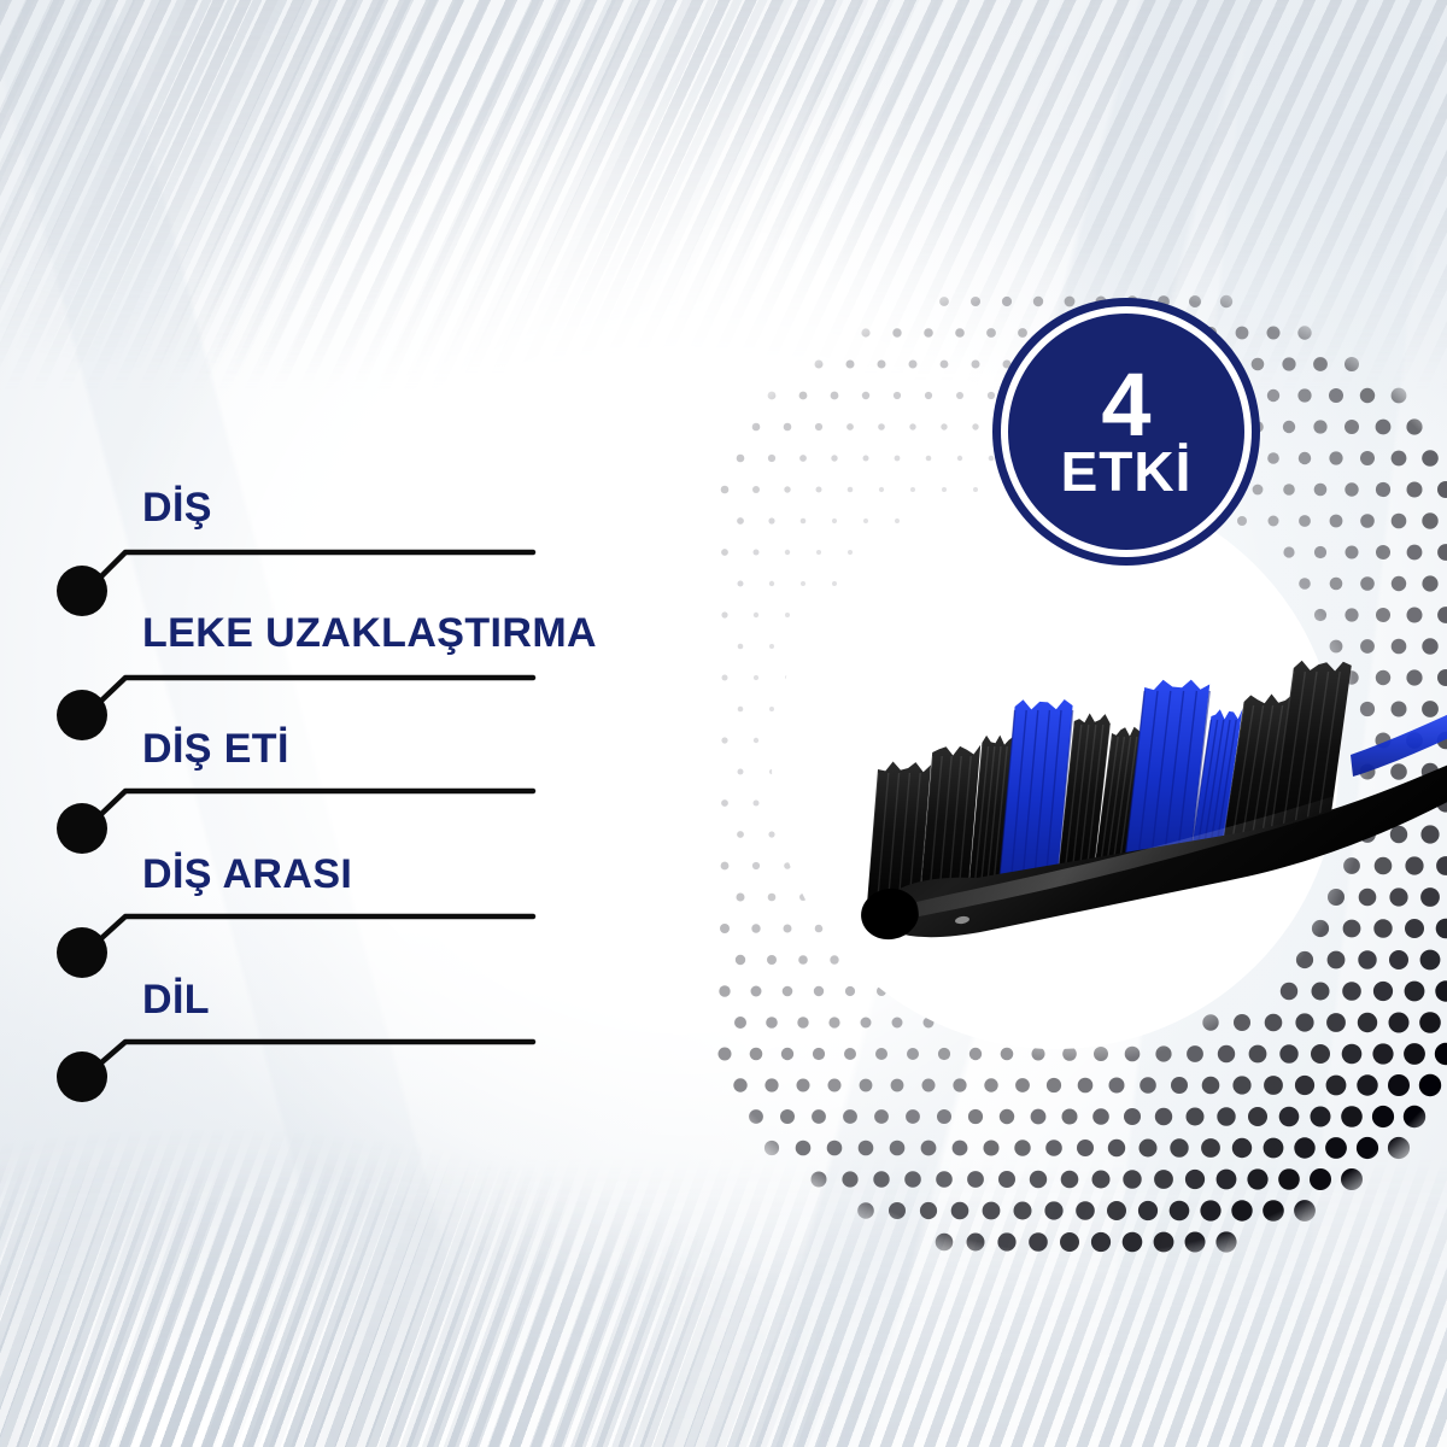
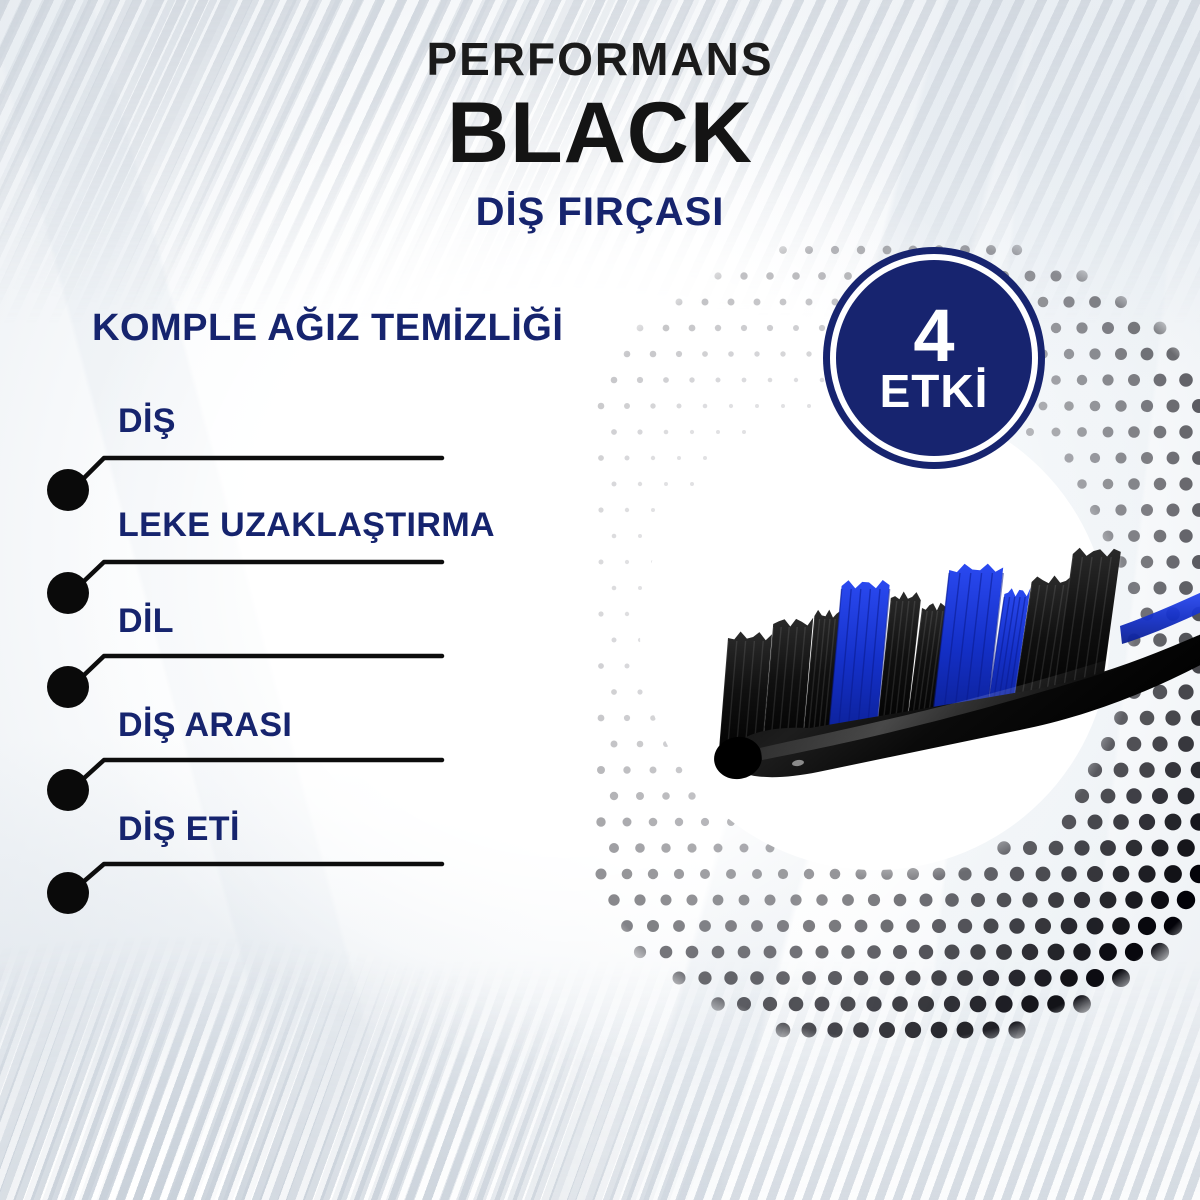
+ PERFORMANS
+ BLACK
+ DİŞ FIRÇASI
+ KOMPLE AĞIZ TEMİZLİĞİ
  DİŞ
  LEKE UZAKLAŞTIRMA
- DİŞ ETİ
+ DİL
  DİŞ ARASI
- DİL
+ DİŞ ETİ
  4
  ETKİ
